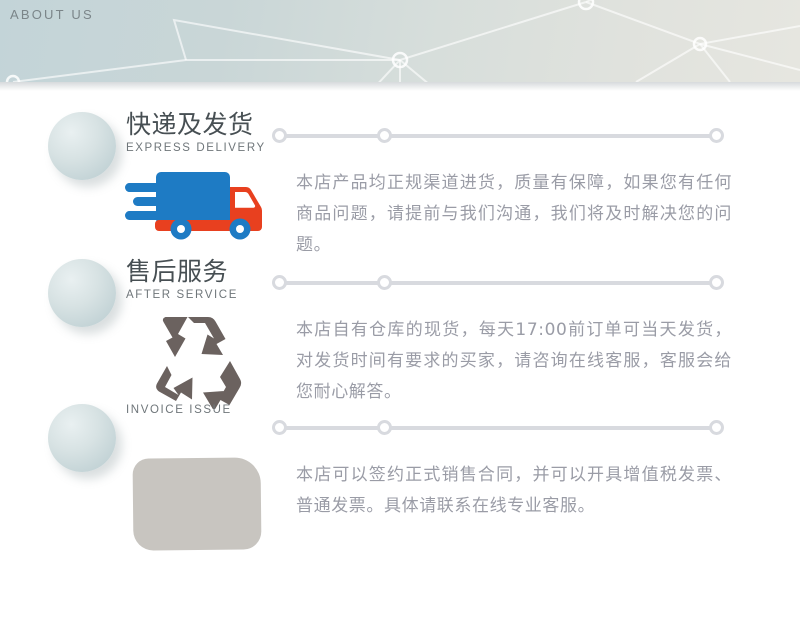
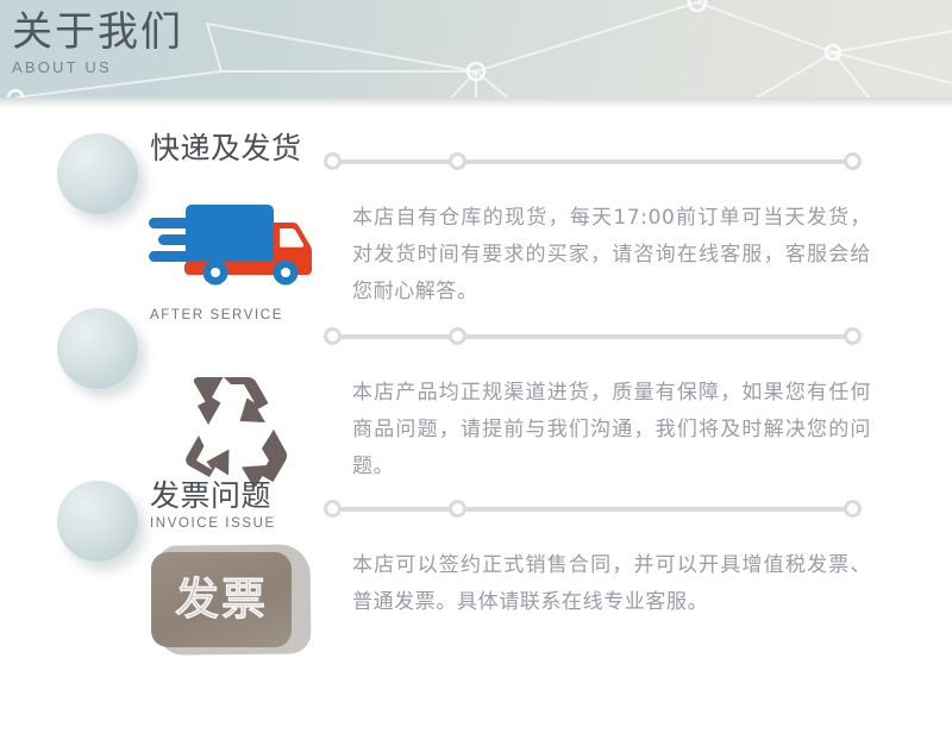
+ 关于我们
  ABOUT US
  快递及发货
- EXPRESS DELIVERY
- 本店产品均正规渠道进货，质量有保障，如果您有任何商品问题，请提前与我们沟通，我们将及时解决您的问题。
+ 本店自有仓库的现货，每天17:00前订单可当天发货，对发货时间有要求的买家，请咨询在线客服，客服会给您耐心解答。
- 售后服务
  AFTER SERVICE
- 本店自有仓库的现货，每天17:00前订单可当天发货，对发货时间有要求的买家，请咨询在线客服，客服会给您耐心解答。
+ 本店产品均正规渠道进货，质量有保障，如果您有任何商品问题，请提前与我们沟通，我们将及时解决您的问题。
+ 发票问题
  INVOICE ISSUE
+ 发票
  本店可以签约正式销售合同，并可以开具增值税发票、普通发票。具体请联系在线专业客服。
